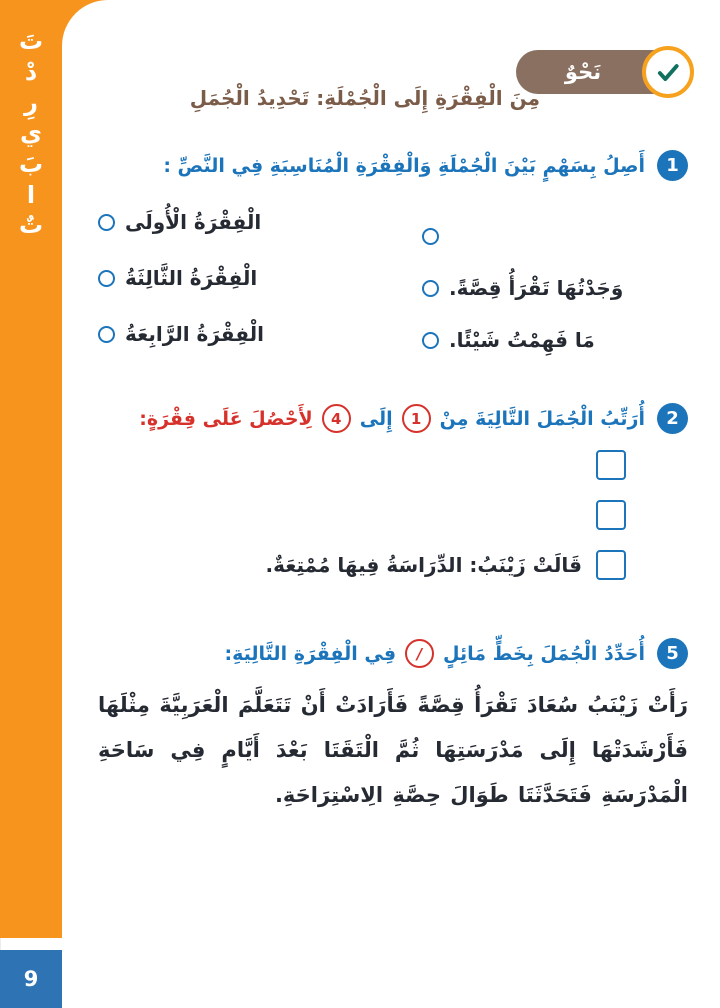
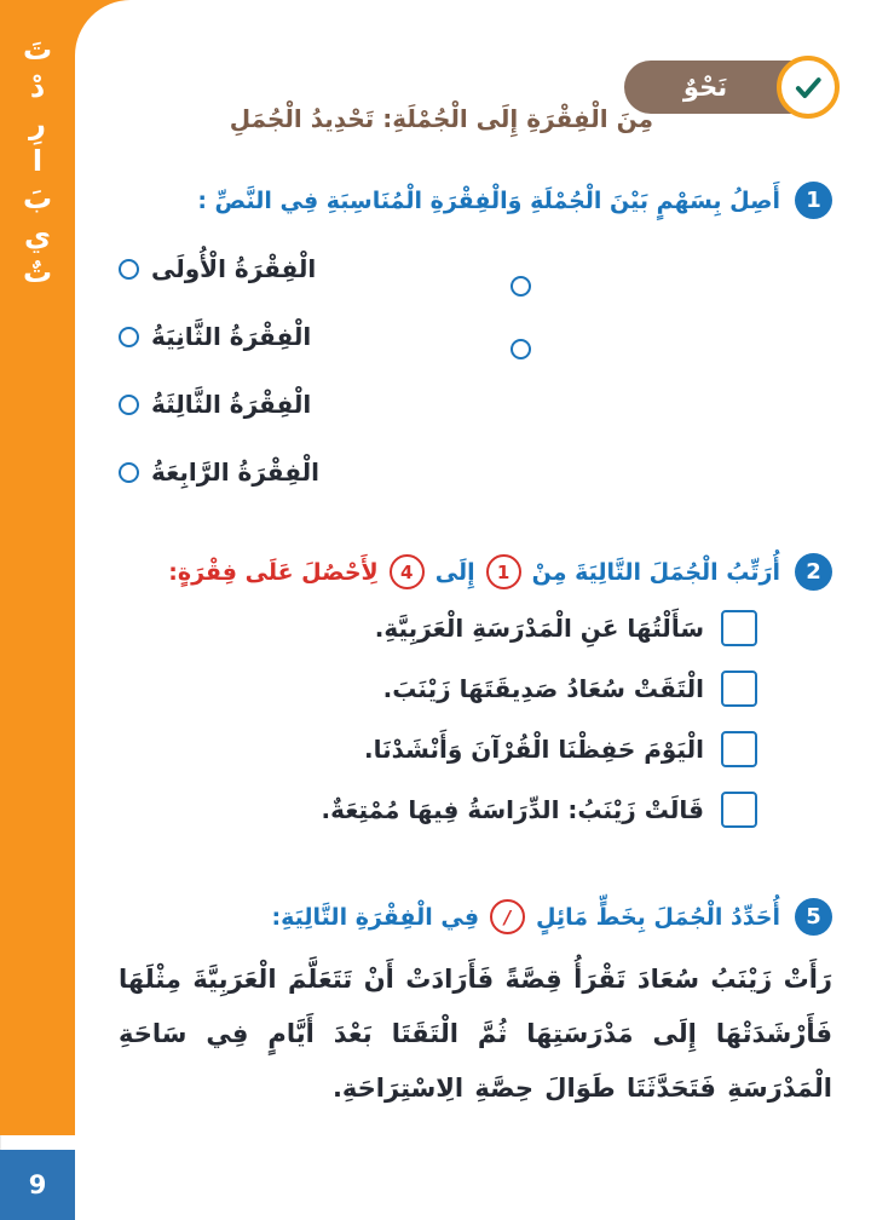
  تَ
  دْ
  رِ
- ي
+ ا
  بَ
- ا
+ ي
  تٌ
  نَحْوٌ
  مِنَ الْفِقْرَةِ إِلَى الْجُمْلَةِ: تَحْدِيدُ الْجُمَلِ
  1
  أَصِلُ بِسَهْمٍ بَيْنَ الْجُمْلَةِ وَالْفِقْرَةِ الْمُنَاسِبَةِ فِي النَّصِّ :
  الْفِقْرَةُ الْأُولَى
+ الْفِقْرَةُ الثَّانِيَةُ
  الْفِقْرَةُ الثَّالِثَةُ
  الْفِقْرَةُ الرَّابِعَةُ
- وَجَدْتُهَا تَقْرَأُ قِصَّةً.
- مَا فَهِمْتُ شَيْئًا.
  2
  أُرَتِّبُ الْجُمَلَ التَّالِيَةَ مِنْ
  1
  إِلَى
  4
  لِأَحْصُلَ عَلَى فِقْرَةٍ:
+ سَأَلْتُهَا عَنِ الْمَدْرَسَةِ الْعَرَبِيَّةِ.
+ الْتَقَتْ سُعَادُ صَدِيقَتَهَا زَيْنَبَ.
+ الْيَوْمَ حَفِظْنَا الْقُرْآنَ وَأَنْشَدْنَا.
  قَالَتْ زَيْنَبُ: الدِّرَاسَةُ فِيهَا مُمْتِعَةٌ.
  5
  أُحَدِّدُ الْجُمَلَ بِخَطٍّ مَائِلٍ
  /
  فِي الْفِقْرَةِ التَّالِيَةِ:
  رَأَتْ زَيْنَبُ سُعَادَ تَقْرَأُ قِصَّةً فَأَرَادَتْ أَنْ تَتَعَلَّمَ الْعَرَبِيَّةَ مِثْلَهَا فَأَرْشَدَتْهَا إِلَى مَدْرَسَتِهَا ثُمَّ الْتَقَتَا بَعْدَ أَيَّامٍ فِي سَاحَةِ الْمَدْرَسَةِ فَتَحَدَّثَتَا طَوَالَ حِصَّةِ الِاسْتِرَاحَةِ.
  9
